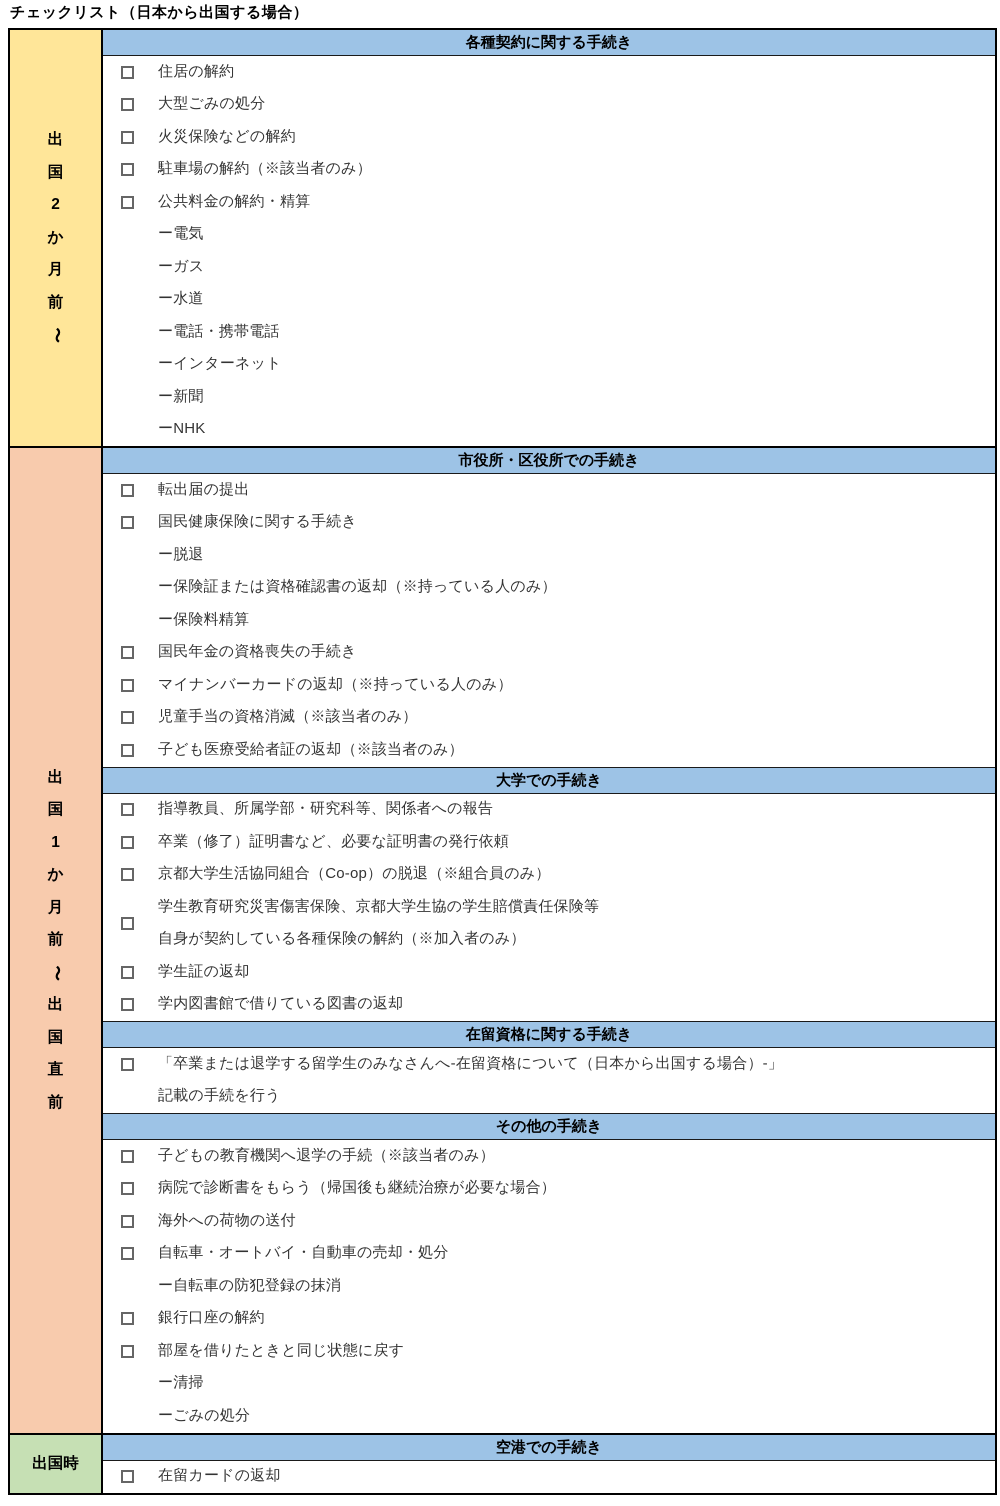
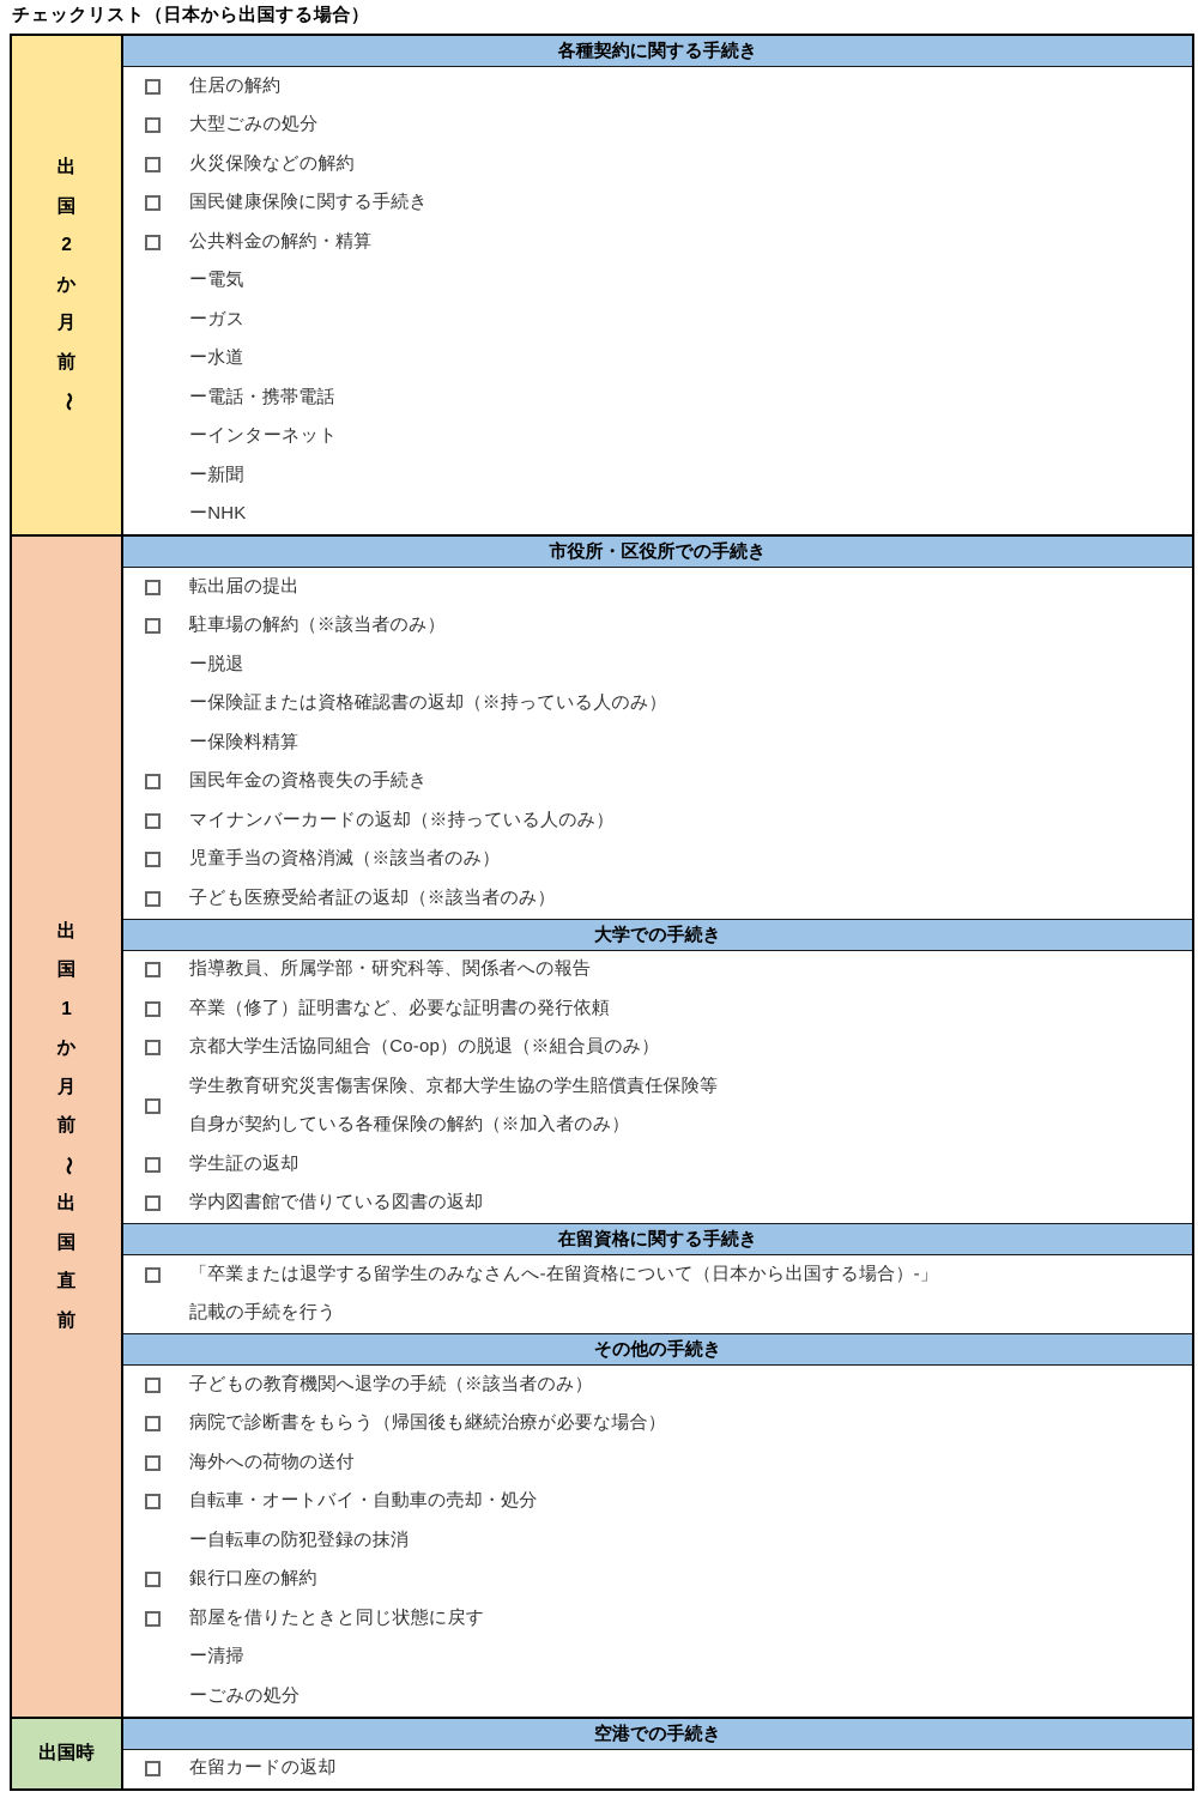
  チェックリスト（日本から出国する場合）
  出
  国
  2
  か
  月
  前
  各種契約に関する手続き
  住居の解約
  大型ごみの処分
  火災保険などの解約
- 駐車場の解約（※該当者のみ）
+ 国民健康保険に関する手続き
  公共料金の解約・精算
  ー電気
  ーガス
  ー水道
  ー電話・携帯電話
  ーインターネット
  ー新聞
  ーNHK
  出
  国
  1
  か
  月
  前
  出
  国
  直
  前
  市役所・区役所での手続き
  転出届の提出
- 国民健康保険に関する手続き
+ 駐車場の解約（※該当者のみ）
  ー脱退
  ー保険証または資格確認書の返却（※持っている人のみ）
  ー保険料精算
  国民年金の資格喪失の手続き
  マイナンバーカードの返却（※持っている人のみ）
  児童手当の資格消滅（※該当者のみ）
  子ども医療受給者証の返却（※該当者のみ）
  大学での手続き
  指導教員、所属学部・研究科等、関係者への報告
  卒業（修了）証明書など、必要な証明書の発行依頼
  京都大学生活協同組合（Co-op）の脱退（※組合員のみ）
  学生教育研究災害傷害保険、京都大学生協の学生賠償責任保険等
  自身が契約している各種保険の解約（※加入者のみ）
  学生証の返却
  学内図書館で借りている図書の返却
  在留資格に関する手続き
  「卒業または退学する留学生のみなさんへ-在留資格について（日本から出国する場合）-」
  記載の手続を行う
  その他の手続き
  子どもの教育機関へ退学の手続（※該当者のみ）
  病院で診断書をもらう（帰国後も継続治療が必要な場合）
  海外への荷物の送付
  自転車・オートバイ・自動車の売却・処分
  ー自転車の防犯登録の抹消
  銀行口座の解約
  部屋を借りたときと同じ状態に戻す
  ー清掃
  ーごみの処分
  出国時
  空港での手続き
  在留カードの返却
